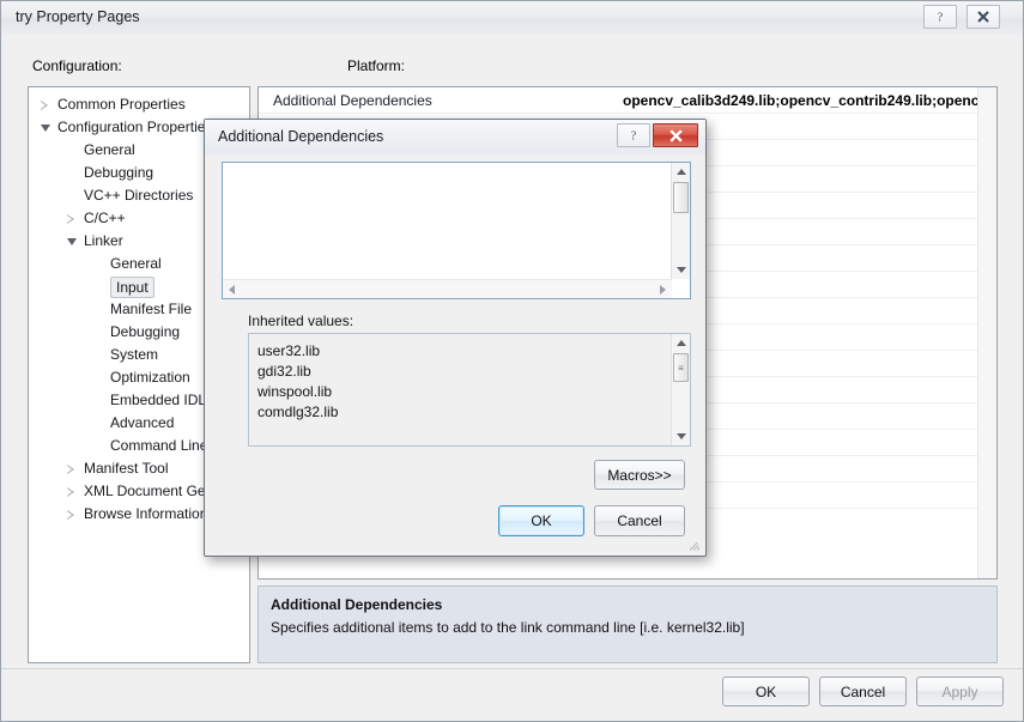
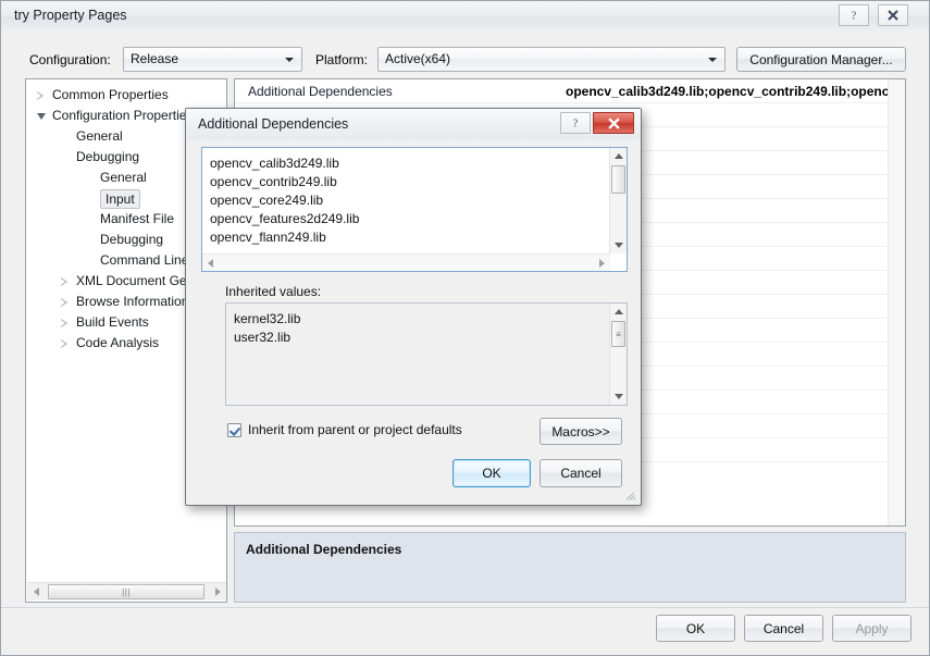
  try Property Pages
  ?
  Configuration:
+ Release
  Platform:
+ Active(x64)
+ Configuration Manager...
  Common Properties
  Configuration Propertie
  General
  Debugging
- VC++ Directories
- C/C++
- Linker
  General
  Input
  Manifest File
  Debugging
- System
- Optimization
- Embedded IDL
- Advanced
  Command Lin
- Manifest Tool
  Browse Informatio
+ Build Events
+ Code Analysis
+ |||
  Additional Dependencies
  opencv_calib3d249.lib;opencv_contrib249.lib;openc
  Additional Dependencies
- Specifies additional items to add to the link command line [i.e. kernel32.lib]
  OK
  Cancel
  Apply
  Additional Dependencies
  ?
+ opencv_calib3d249.lib
+ opencv_contrib249.lib
+ opencv_core249.lib
+ opencv_features2d249.lib
+ opencv_flann249.lib
  Inherited values:
+ kernel32.lib
  user32.lib
- gdi32.lib
- winspool.lib
- comdlg32.lib
  ≡
+ Inherit from parent or project defaults
  Macros>>
  OK
  Cancel
